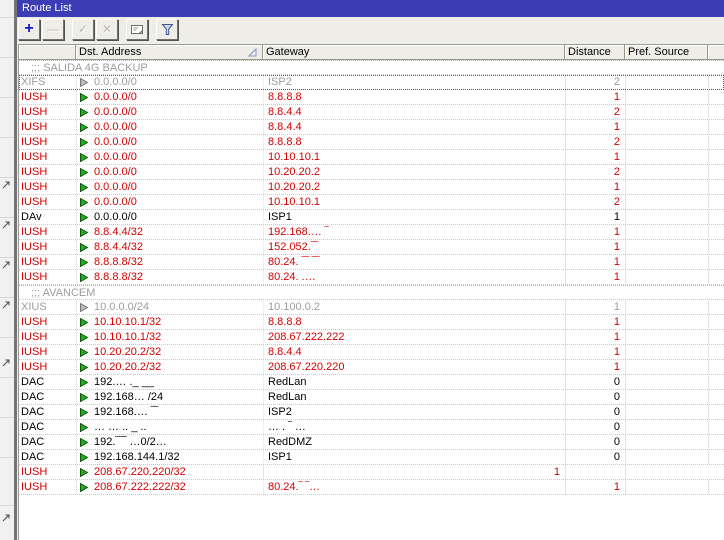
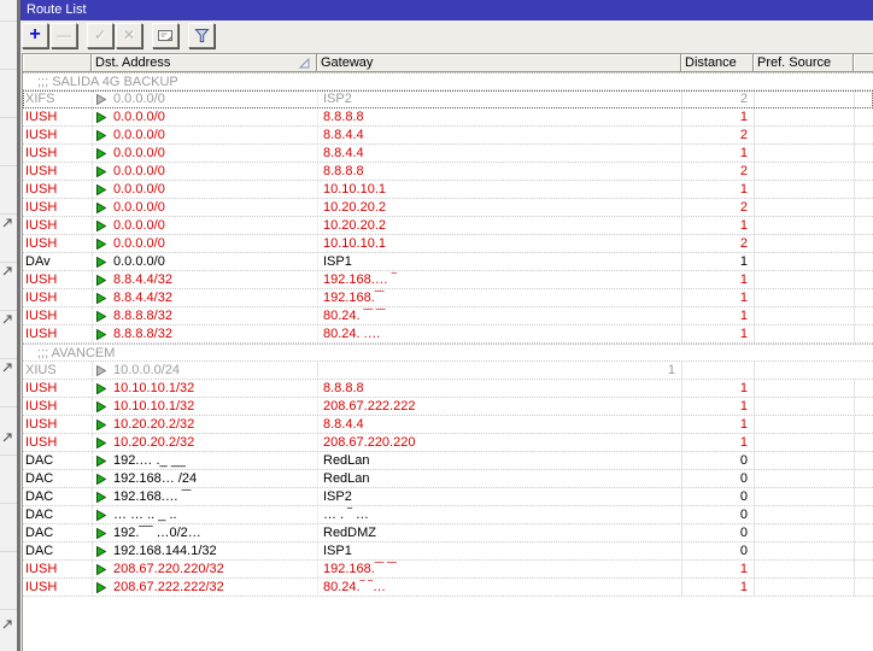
  Route List
  +
  —
  ✓
  ✕
  Dst. Address
  Gateway
  Distance
  Pref. Source
  ;;; SALIDA 4G BACKUP
  XIFS
  0.0.0.0/0
  ISP2
  2
  IUSH
  0.0.0.0/0
  8.8.8.8
  1
  IUSH
  0.0.0.0/0
  8.8.4.4
  2
  IUSH
  0.0.0.0/0
  8.8.4.4
  1
  IUSH
  0.0.0.0/0
  8.8.8.8
  2
  IUSH
  0.0.0.0/0
  10.10.10.1
  1
  IUSH
  0.0.0.0/0
  10.20.20.2
  2
  IUSH
  0.0.0.0/0
  10.20.20.2
  1
  IUSH
  0.0.0.0/0
  10.10.10.1
  2
  DAv
  0.0.0.0/0
  ISP1
  1
  IUSH
  8.8.4.4/32
  192.168.… ‾
  1
  IUSH
  8.8.4.4/32
- 152.052.‾‾
+ 192.168.‾‾
  1
  IUSH
  8.8.8.8/32
  80.24. ‾‾ ‾‾
  1
  IUSH
  8.8.8.8/32
  80.24. .…
  1
  ;;; AVANCEM
  XIUS
  10.0.0.0/24
- 10.100.0.2
  1
  IUSH
  10.10.10.1/32
  8.8.8.8
  1
  IUSH
  10.10.10.1/32
  208.67.222.222
  1
  IUSH
  10.20.20.2/32
  8.8.4.4
  1
  IUSH
  10.20.20.2/32
  208.67.220.220
  1
  DAC
  192.… ._ __
  RedLan
  0
  DAC
  192.168… /24
  RedLan
  0
  DAC
  192.168.… ‾‾
  ISP2
  0
  DAC
  … … .. _ ..
  … . ‾ …
  0
  DAC
  192.‾‾‾ …0/2…
  RedDMZ
  0
  DAC
  192.168.144.1/32
  ISP1
  0
  IUSH
  208.67.220.220/32
+ 192.168.‾‾ ‾‾
  1
  IUSH
  208.67.222.222/32
  80.24.‾ ‾…
  1
